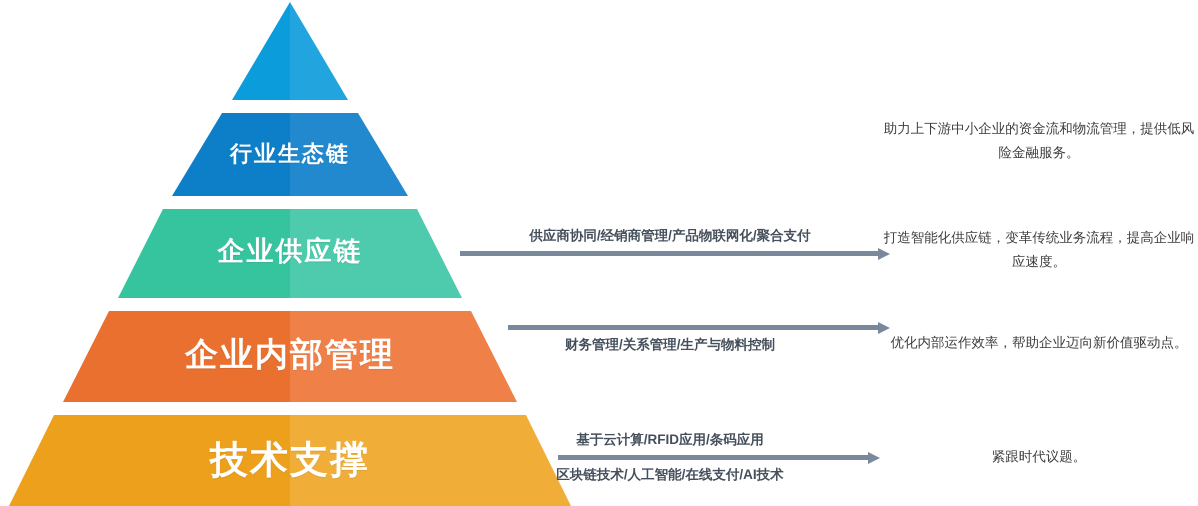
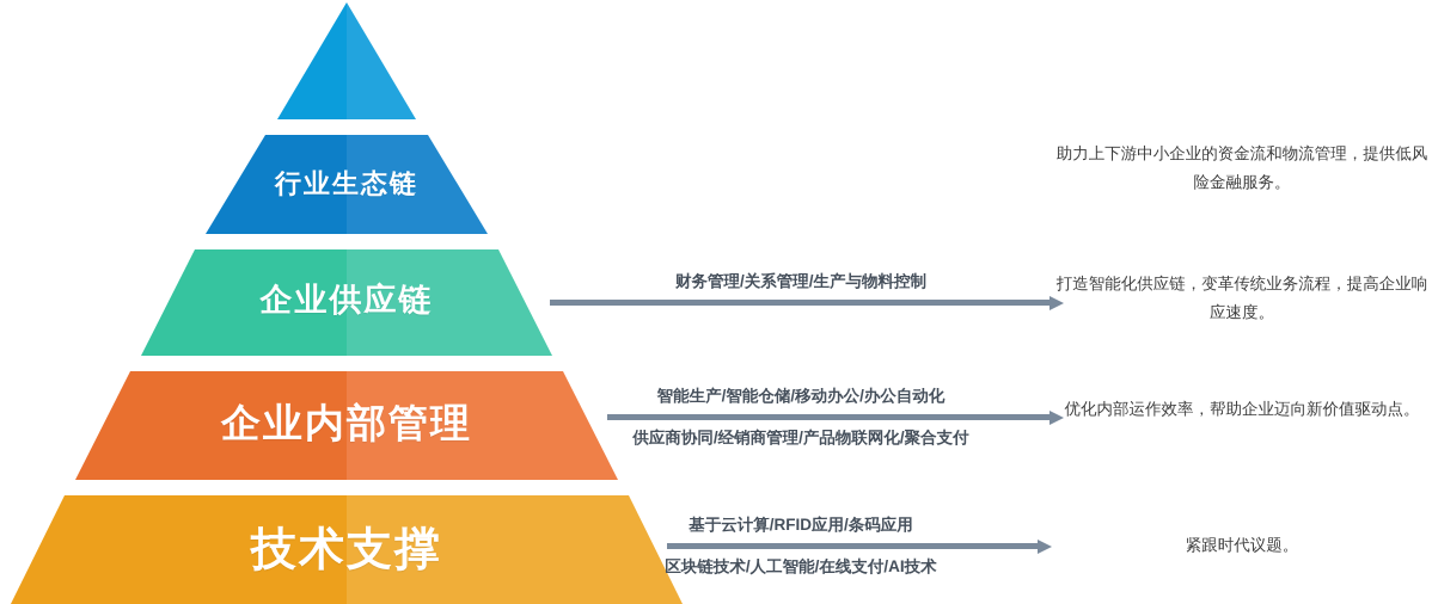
  行业生态链
  企业供应链
  企业内部管理
  技术支撑
- 供应商协同/经销商管理/产品物联网化/聚合支付
+ 财务管理/关系管理/生产与物料控制
+ 智能生产/智能仓储/移动办公/办公自动化
- 财务管理/关系管理/生产与物料控制
+ 供应商协同/经销商管理/产品物联网化/聚合支付
  基于云计算/RFID应用/条码应用
  区块链技术/人工智能/在线支付/AI技术
  助力上下游中小企业的资金流和物流管理，提供低风险金融服务。
  打造智能化供应链，变革传统业务流程，提高企业响应速度。
  优化内部运作效率，帮助企业迈向新价值驱动点。
  紧跟时代议题。
